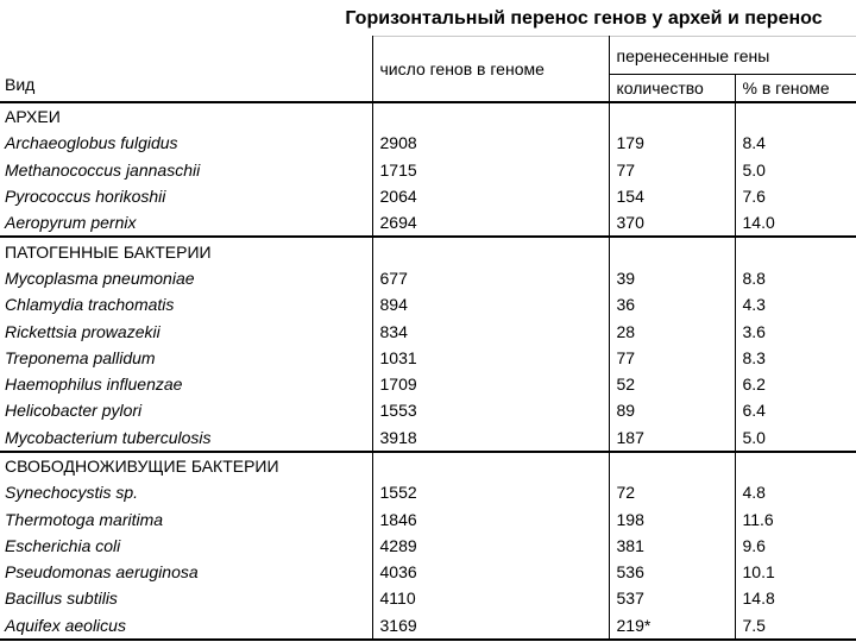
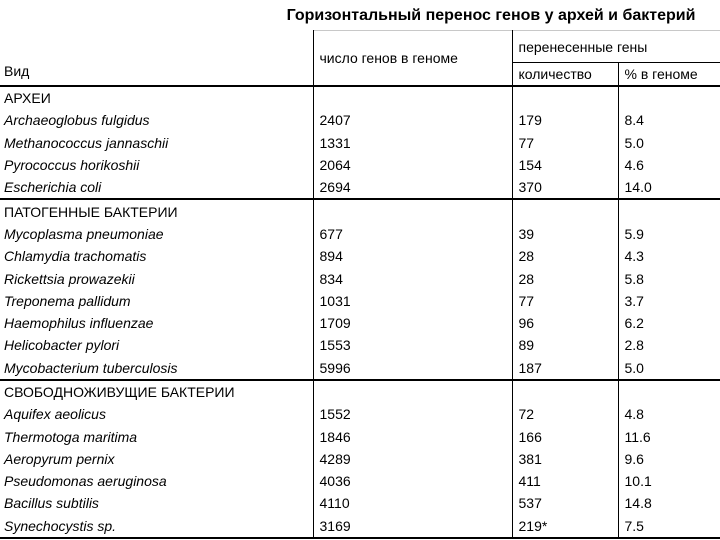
- Горизонтальный перенос генов у архей и перенос
+ Горизонтальный перенос генов у архей и бактерий
  Вид	число генов в геноме	перенесенные гены
  количество	% в геноме
  АРХЕИ
- Archaeoglobus fulgidus	2908	179	8.4
+ Archaeoglobus fulgidus	2407	179	8.4
- Methanococcus jannaschii	1715	77	5.0
+ Methanococcus jannaschii	1331	77	5.0
- Pyrococcus horikoshii	2064	154	7.6
+ Pyrococcus horikoshii	2064	154	4.6
- Aeropyrum pernix	2694	370	14.0
+ Escherichia coli	2694	370	14.0
  ПАТОГЕННЫЕ БАКТЕРИИ
- Mycoplasma pneumoniae	677	39	8.8
+ Mycoplasma pneumoniae	677	39	5.9
- Chlamydia trachomatis	894	36	4.3
+ Chlamydia trachomatis	894	28	4.3
- Rickettsia prowazekii	834	28	3.6
+ Rickettsia prowazekii	834	28	5.8
- Treponema pallidum	1031	77	8.3
+ Treponema pallidum	1031	77	3.7
- Haemophilus influenzae	1709	52	6.2
+ Haemophilus influenzae	1709	96	6.2
- Helicobacter pylori	1553	89	6.4
+ Helicobacter pylori	1553	89	2.8
- Mycobacterium tuberculosis	3918	187	5.0
+ Mycobacterium tuberculosis	5996	187	5.0
  СВОБОДНОЖИВУЩИЕ БАКТЕРИИ
- Synechocystis sp.	1552	72	4.8
+ Aquifex aeolicus	1552	72	4.8
- Thermotoga maritima	1846	198	11.6
+ Thermotoga maritima	1846	166	11.6
- Escherichia coli	4289	381	9.6
+ Aeropyrum pernix	4289	381	9.6
- Pseudomonas aeruginosa	4036	536	10.1
+ Pseudomonas aeruginosa	4036	411	10.1
  Bacillus subtilis	4110	537	14.8
- Aquifex aeolicus	3169	219*	7.5
+ Synechocystis sp.	3169	219*	7.5
